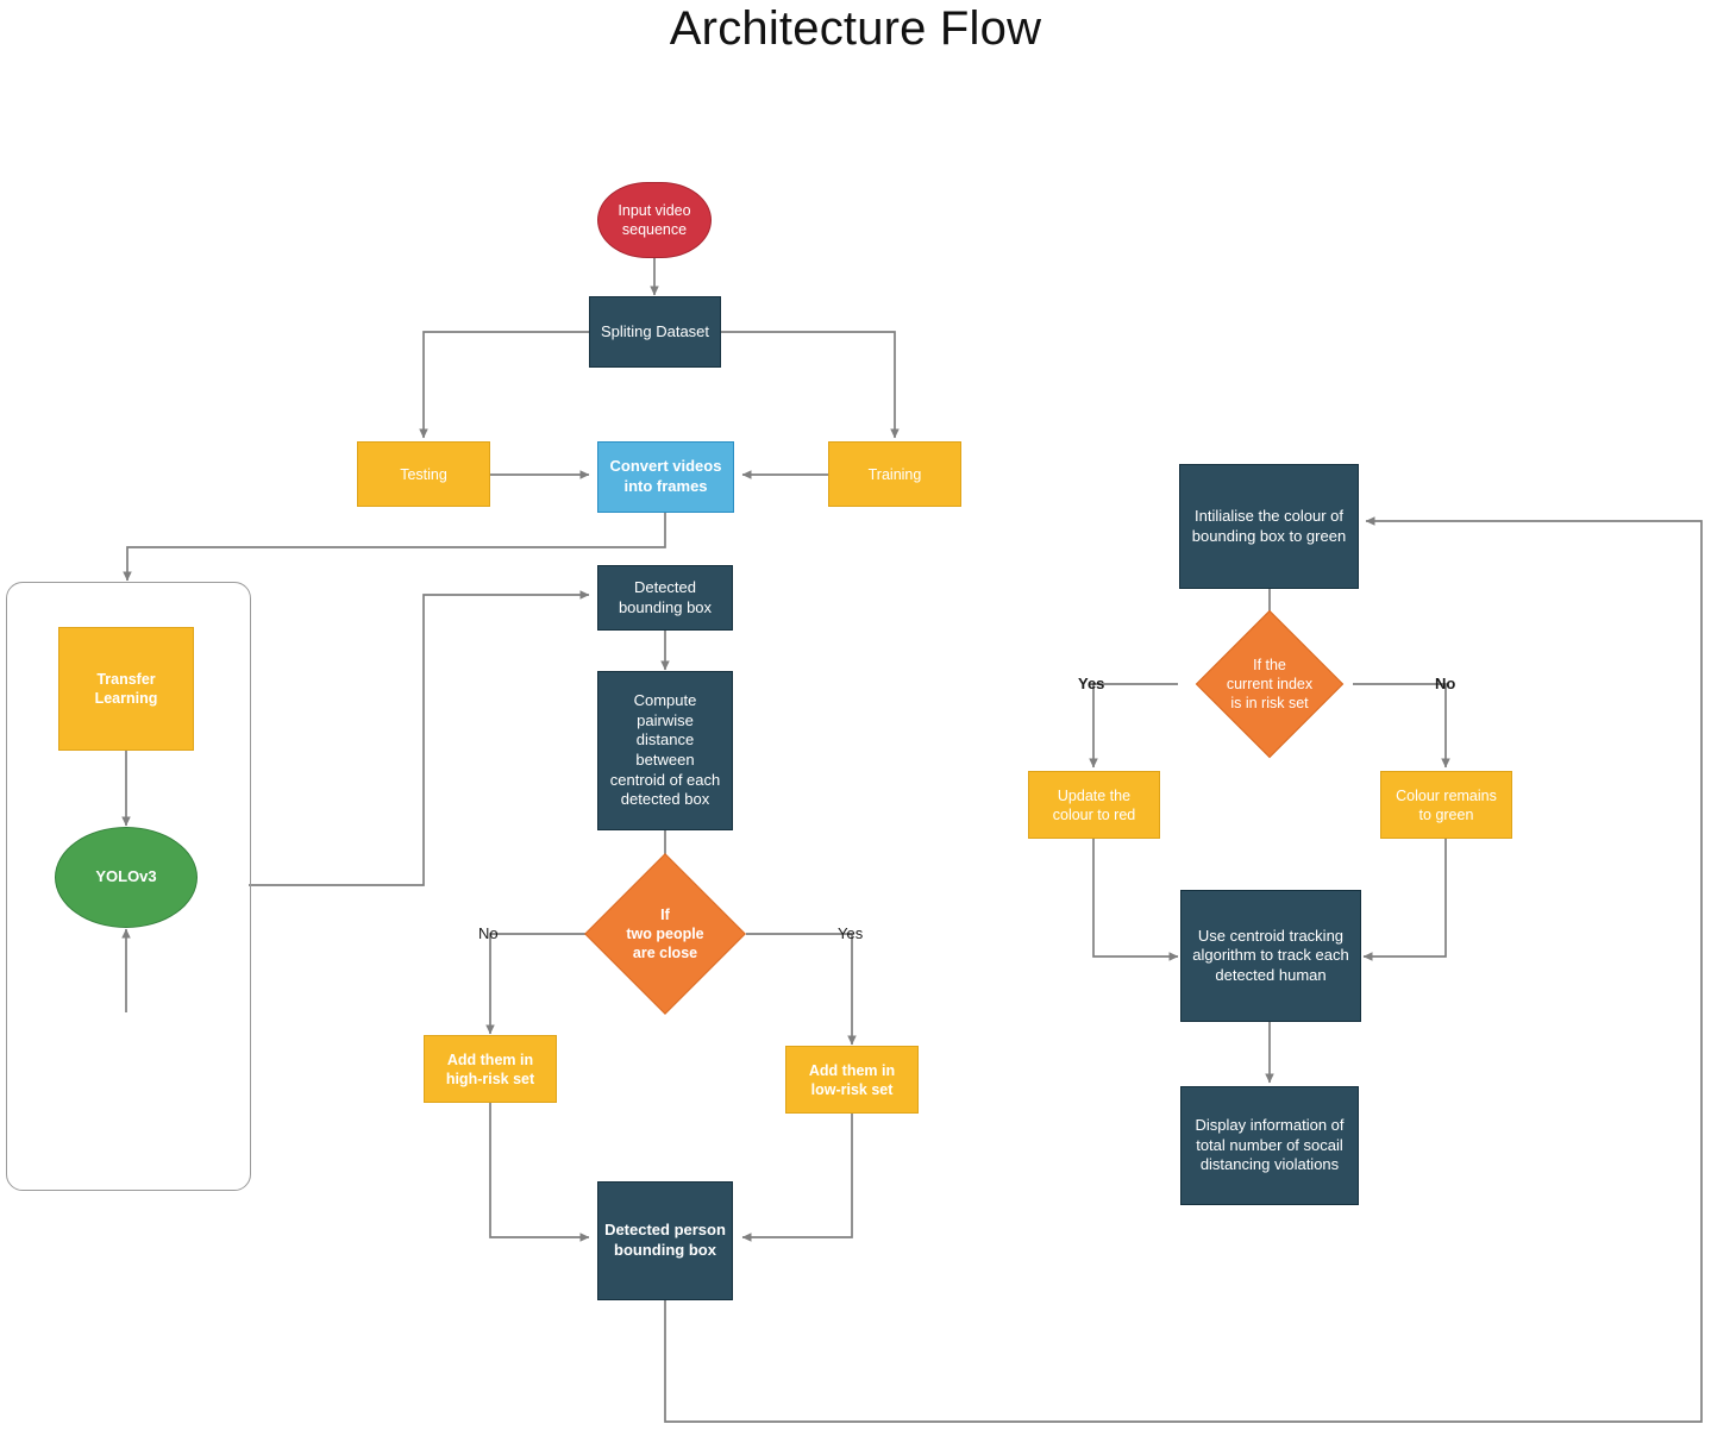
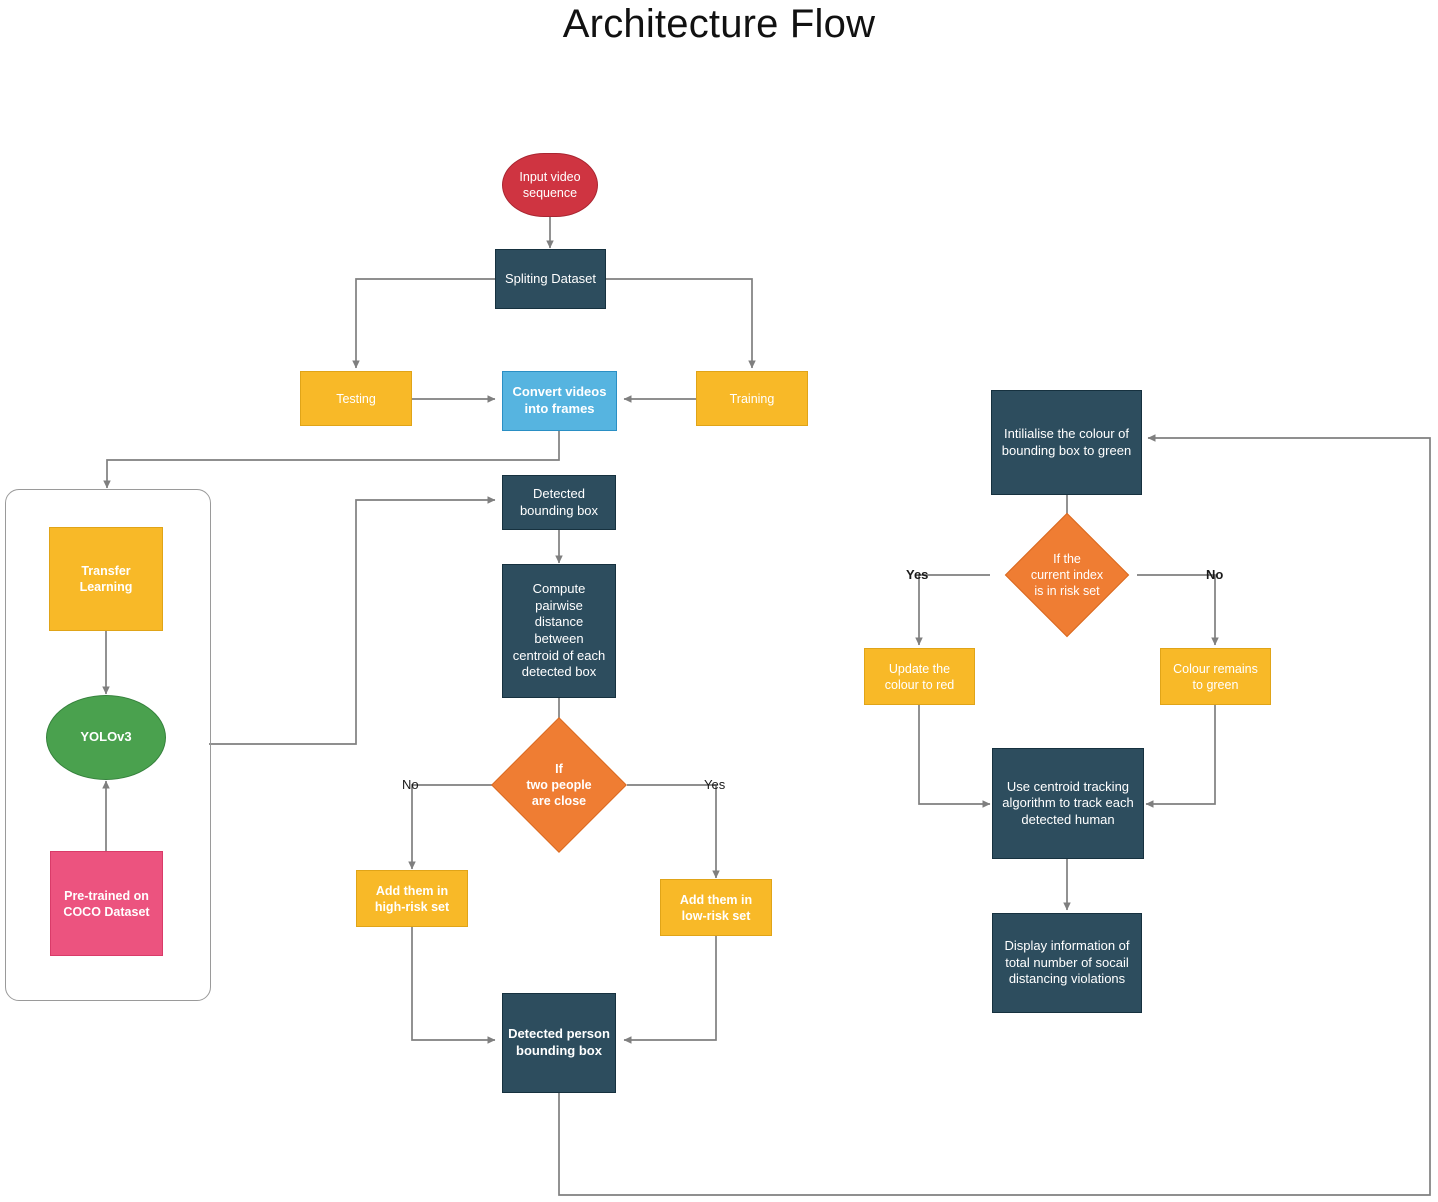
  Architecture Flow
  Input video
  sequence
  Spliting Dataset
  Testing
  Convert videos
  into frames
  Training
  Transfer
  Learning
  YOLOv3
+ Pre-trained on
+ COCO Dataset
  Detected
  bounding box
  Compute
  pairwise
  distance
  between
  centroid of each
  detected box
  If
  two people
  are close
  No
  Yes
  Add them in
  high-risk set
  Add them in
  low-risk set
  Detected person
  bounding box
  Intilialise the colour of
  bounding box to green
  If the
  current index
  is in risk set
  Yes
  No
  Update the
  colour to red
  Colour remains
  to green
  Use centroid tracking
  algorithm to track each
  detected human
  Display information of
  total number of socail
  distancing violations
